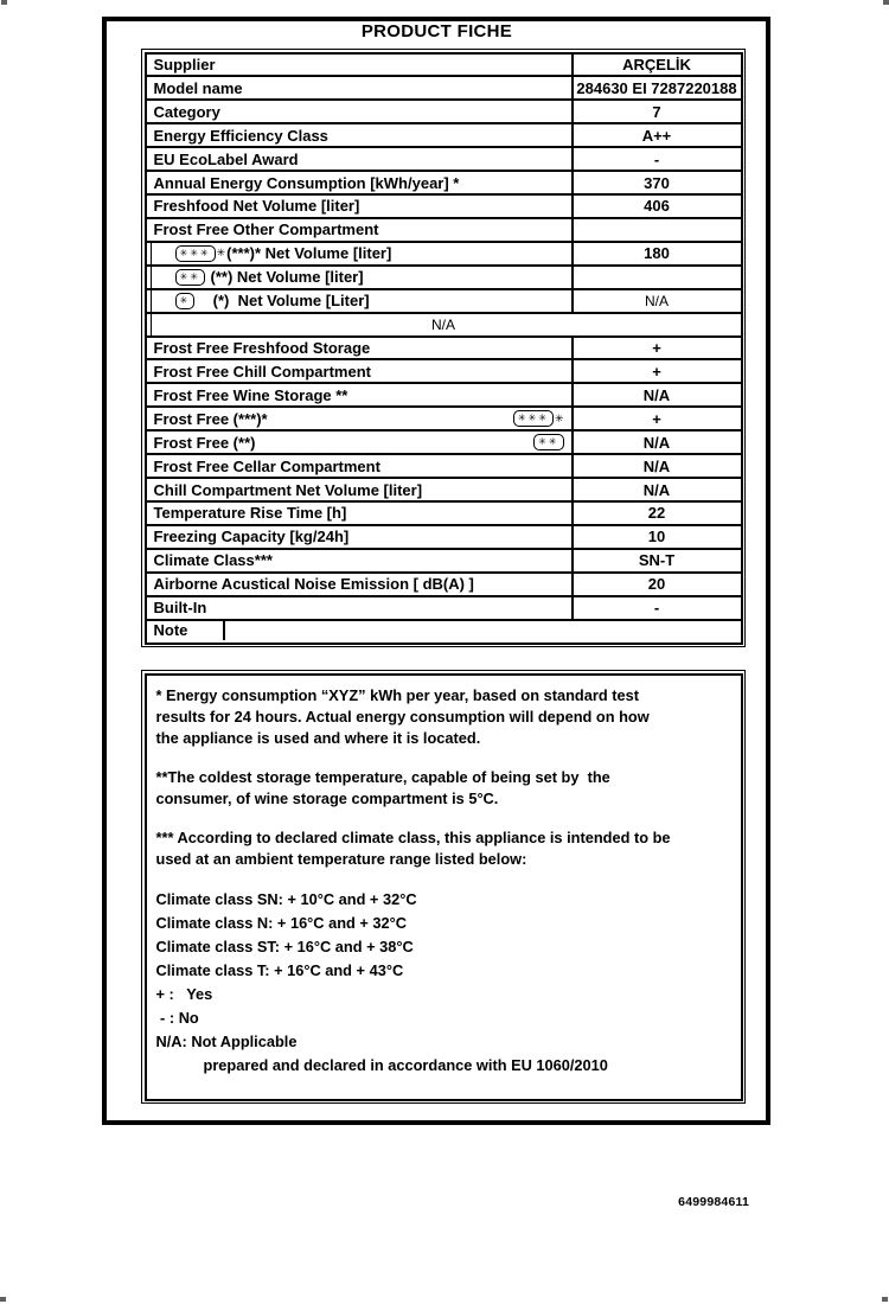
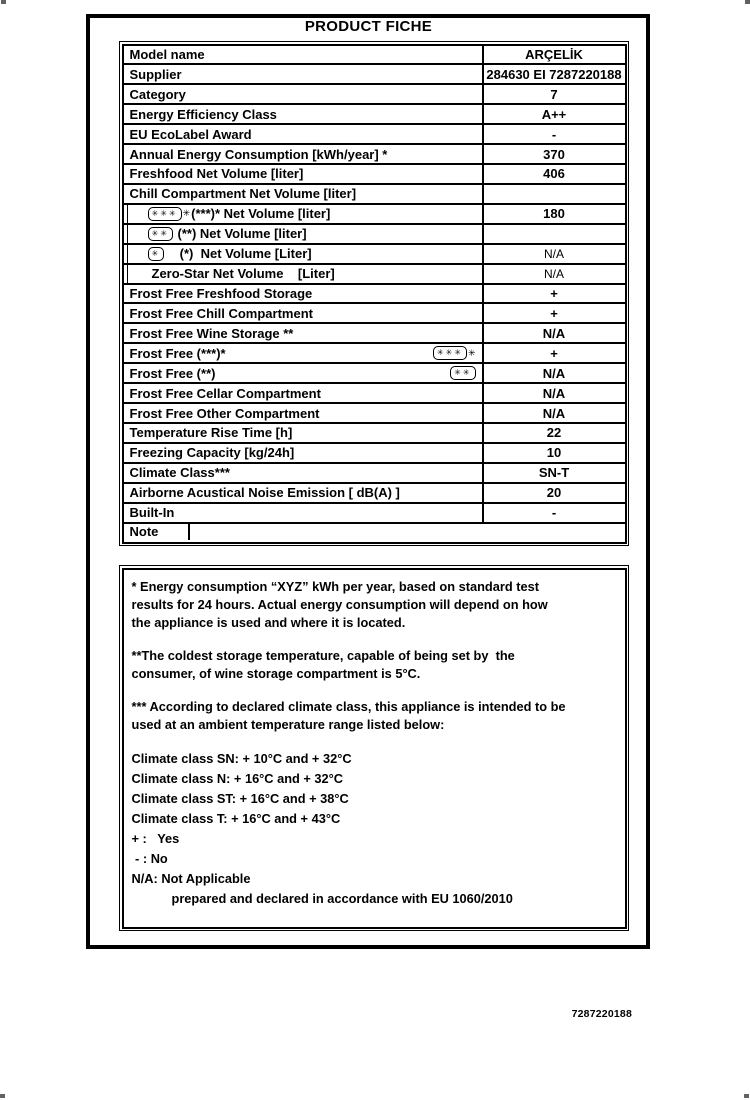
  PRODUCT FICHE
- Supplier
+ Model name
  ARÇELİK
- Model name
+ Supplier
  284630 EI 7287220188
  Category
  7
  Energy Efficiency Class
  A++
  EU EcoLabel Award
  -
  Annual Energy Consumption [kWh/year] *
  370
  Freshfood Net Volume [liter]
  406
- Frost Free Other Compartment
+ Chill Compartment Net Volume [liter]
  ✳✳✳
  ✳
  (***)* Net Volume [liter]
  180
  ✳✳
  (**) Net Volume [liter]
  ✳
  (*) Net Volume [Liter]
  N/A
+ Zero-Star Net Volume [Liter]
  N/A
  Frost Free Freshfood Storage
  +
  Frost Free Chill Compartment
  +
  Frost Free Wine Storage **
  N/A
  Frost Free (***)*
  ✳✳✳
  ✳
  +
  Frost Free (**)
  ✳✳
  N/A
  Frost Free Cellar Compartment
  N/A
- Chill Compartment Net Volume [liter]
+ Frost Free Other Compartment
  N/A
  Temperature Rise Time [h]
  22
  Freezing Capacity [kg/24h]
  10
  Climate Class***
  SN-T
  Airborne Acustical Noise Emission [ dB(A) ]
  20
  Built-In
  -
  Note
  * Energy consumption “XYZ” kWh per year, based on standard test
  results for 24 hours. Actual energy consumption will depend on how
  the appliance is used and where it is located.
  **The coldest storage temperature, capable of being set by the
  consumer, of wine storage compartment is 5°C.
  *** According to declared climate class, this appliance is intended to be
  used at an ambient temperature range listed below:
  Climate class SN: + 10°C and + 32°C
  Climate class N: + 16°C and + 32°C
  Climate class ST: + 16°C and + 38°C
  Climate class T: + 16°C and + 43°C
  + : Yes
  - : No
  N/A: Not Applicable
  prepared and declared in accordance with EU 1060/2010
- 6499984611
+ 7287220188
